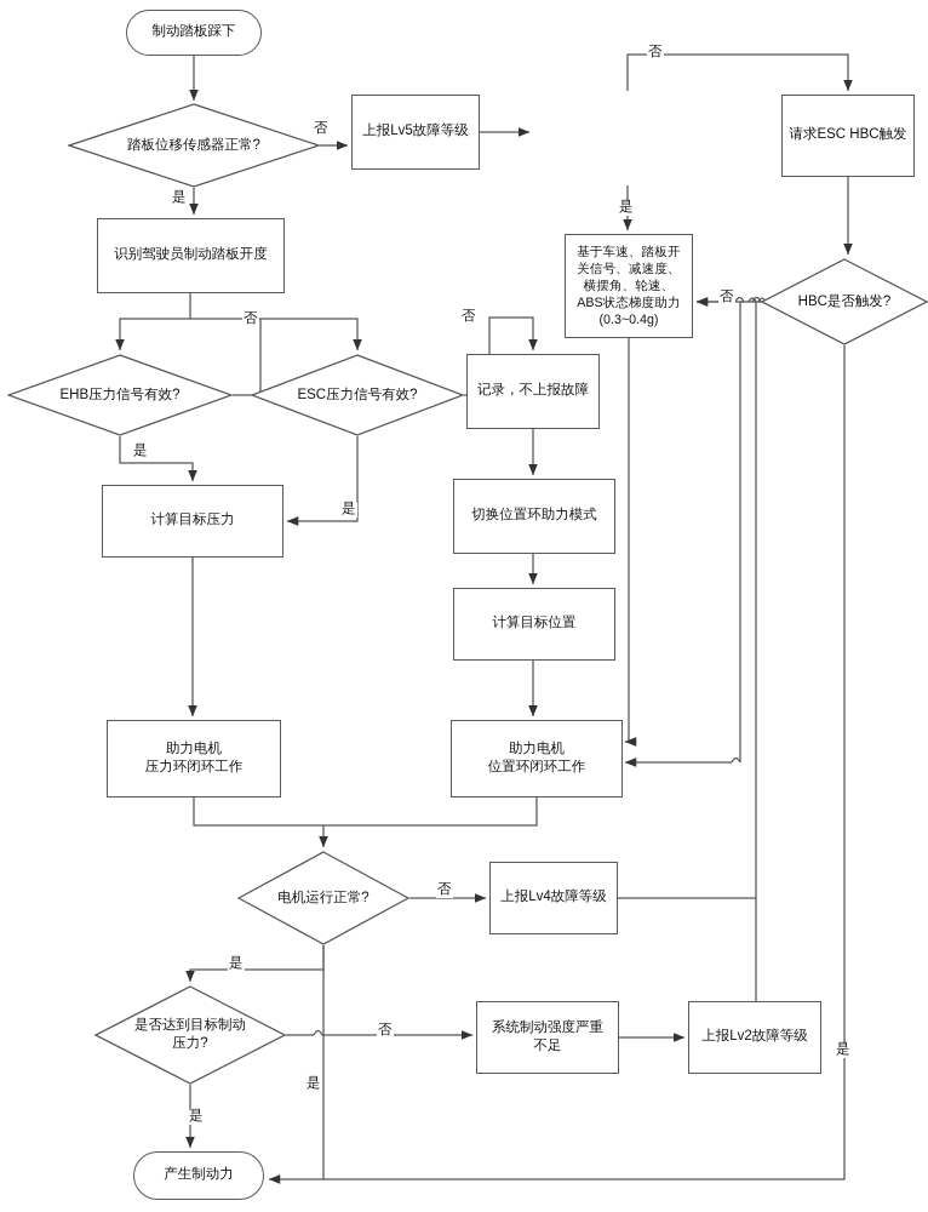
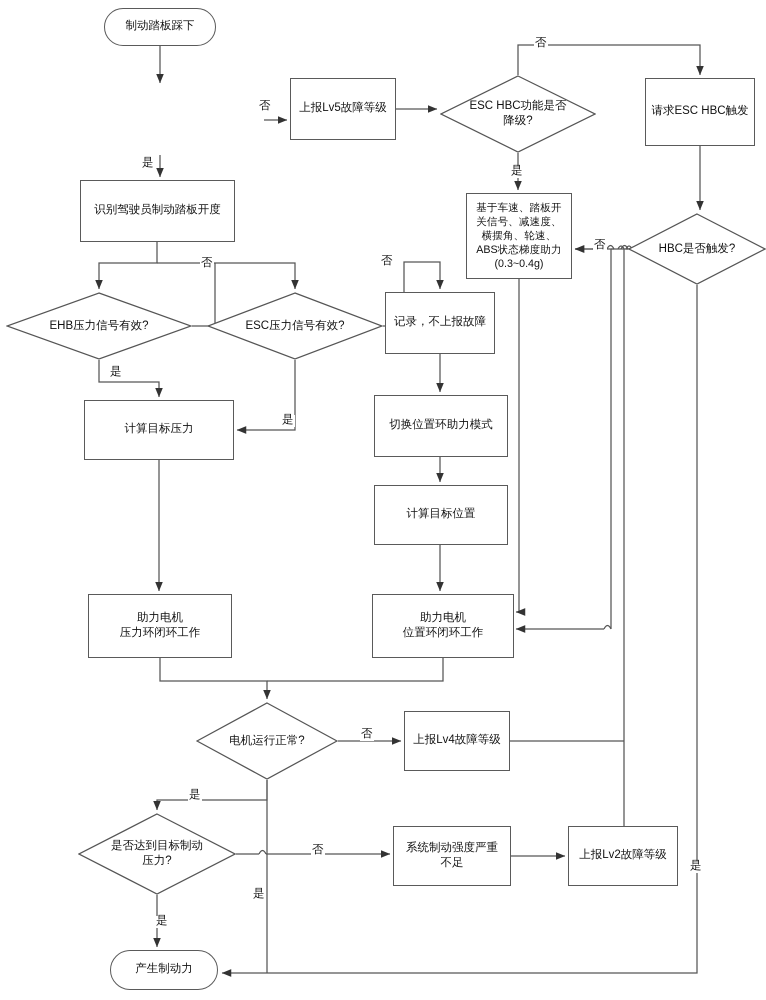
  制动踏板踩下
- 踏板位移传感器正常?
  上报Lv5故障等级
+ ESC HBC功能是否
+ 降级?
  请求ESC HBC触发
  识别驾驶员制动踏板开度
  基于车速、踏板开
  关信号、减速度、
  横摆角、轮速、
  ABS状态梯度助力
  (0.3~0.4g)
  HBC是否触发?
  EHB压力信号有效?
  ESC压力信号有效?
  记录，不上报故障
  计算目标压力
  切换位置环助力模式
  计算目标位置
  助力电机
  压力环闭环工作
  助力电机
  位置环闭环工作
  电机运行正常?
  上报Lv4故障等级
  是否达到目标制动
  压力?
  系统制动强度严重
  不足
  上报Lv2故障等级
  产生制动力
  否
  是
  否
  是
  否
  是
  否
  是
  否
  是
  否
  是
  否
  是
  是
